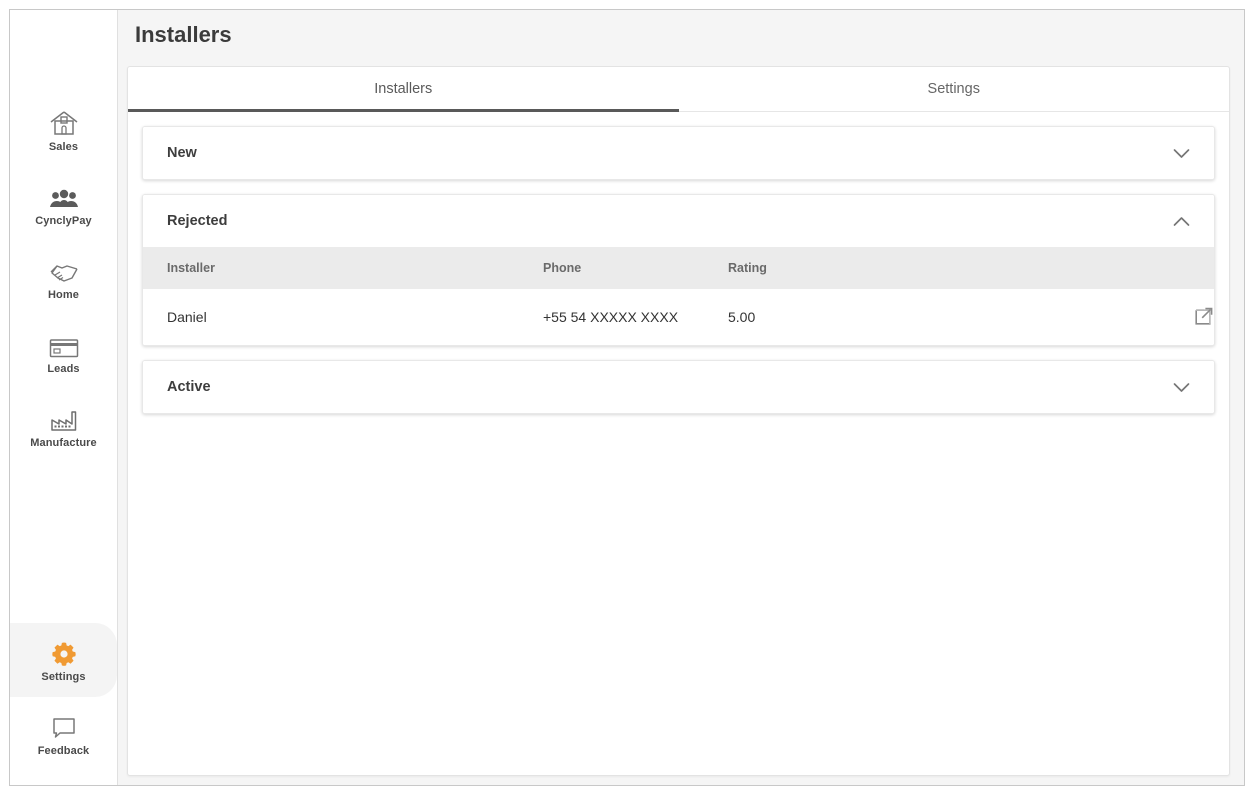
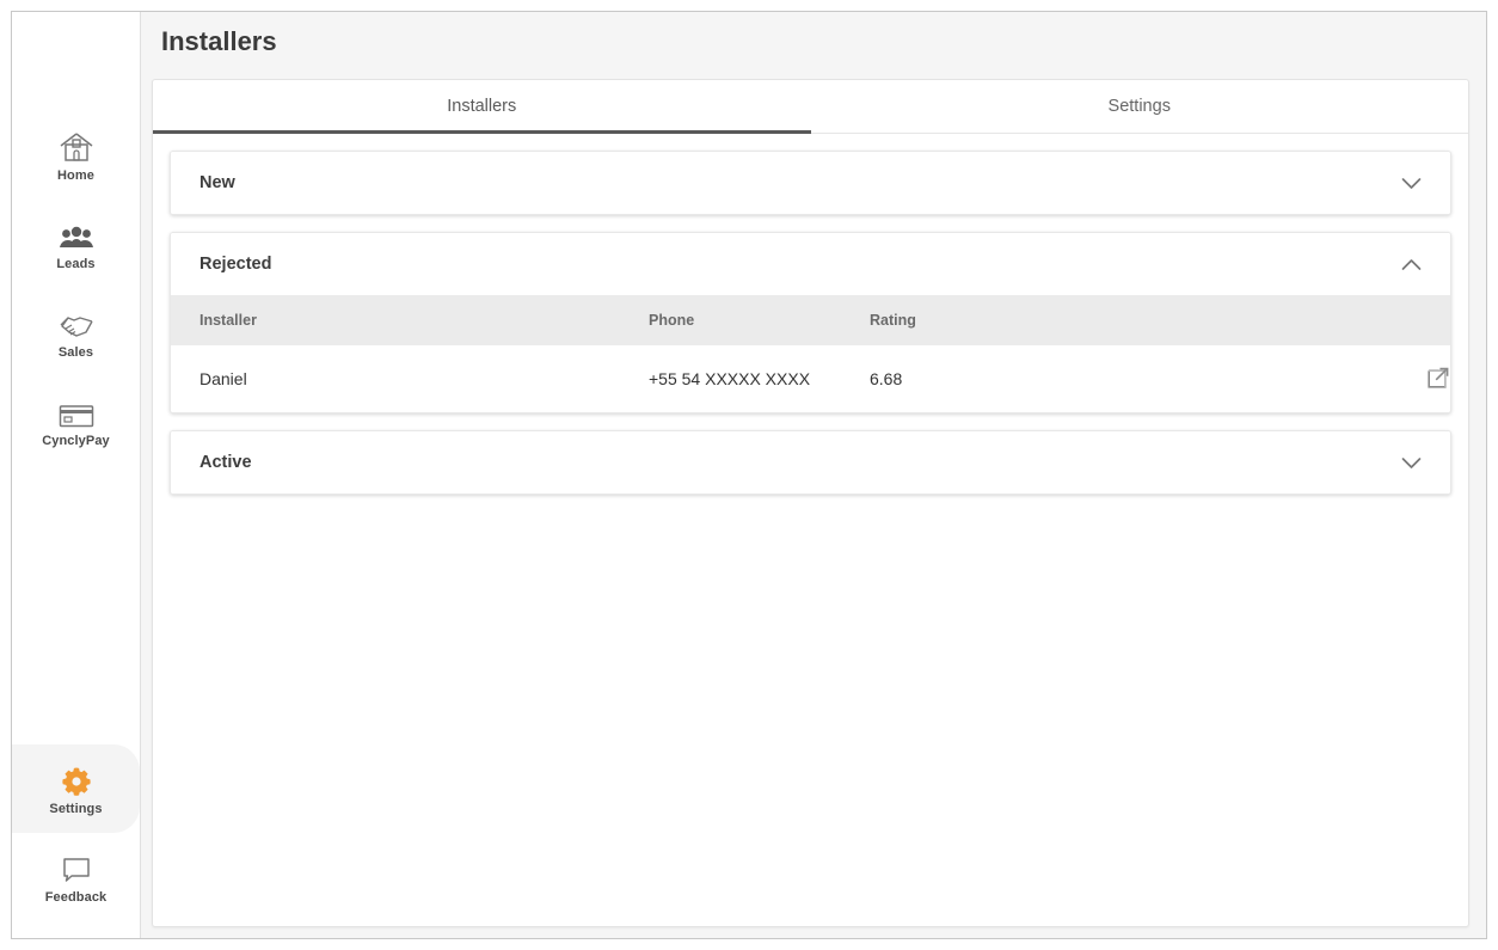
- Sales
+ Home
- CynclyPay
+ Leads
- Home
+ Sales
- Leads
+ CynclyPay
- Manufacture
  Settings
  Feedback
  Installers
  Installers
  Settings
  New
  Rejected
  Installer	Phone	Rating
- Daniel	+55 54 XXXXX XXXX	5.00
+ Daniel	+55 54 XXXXX XXXX	6.68
  Active
